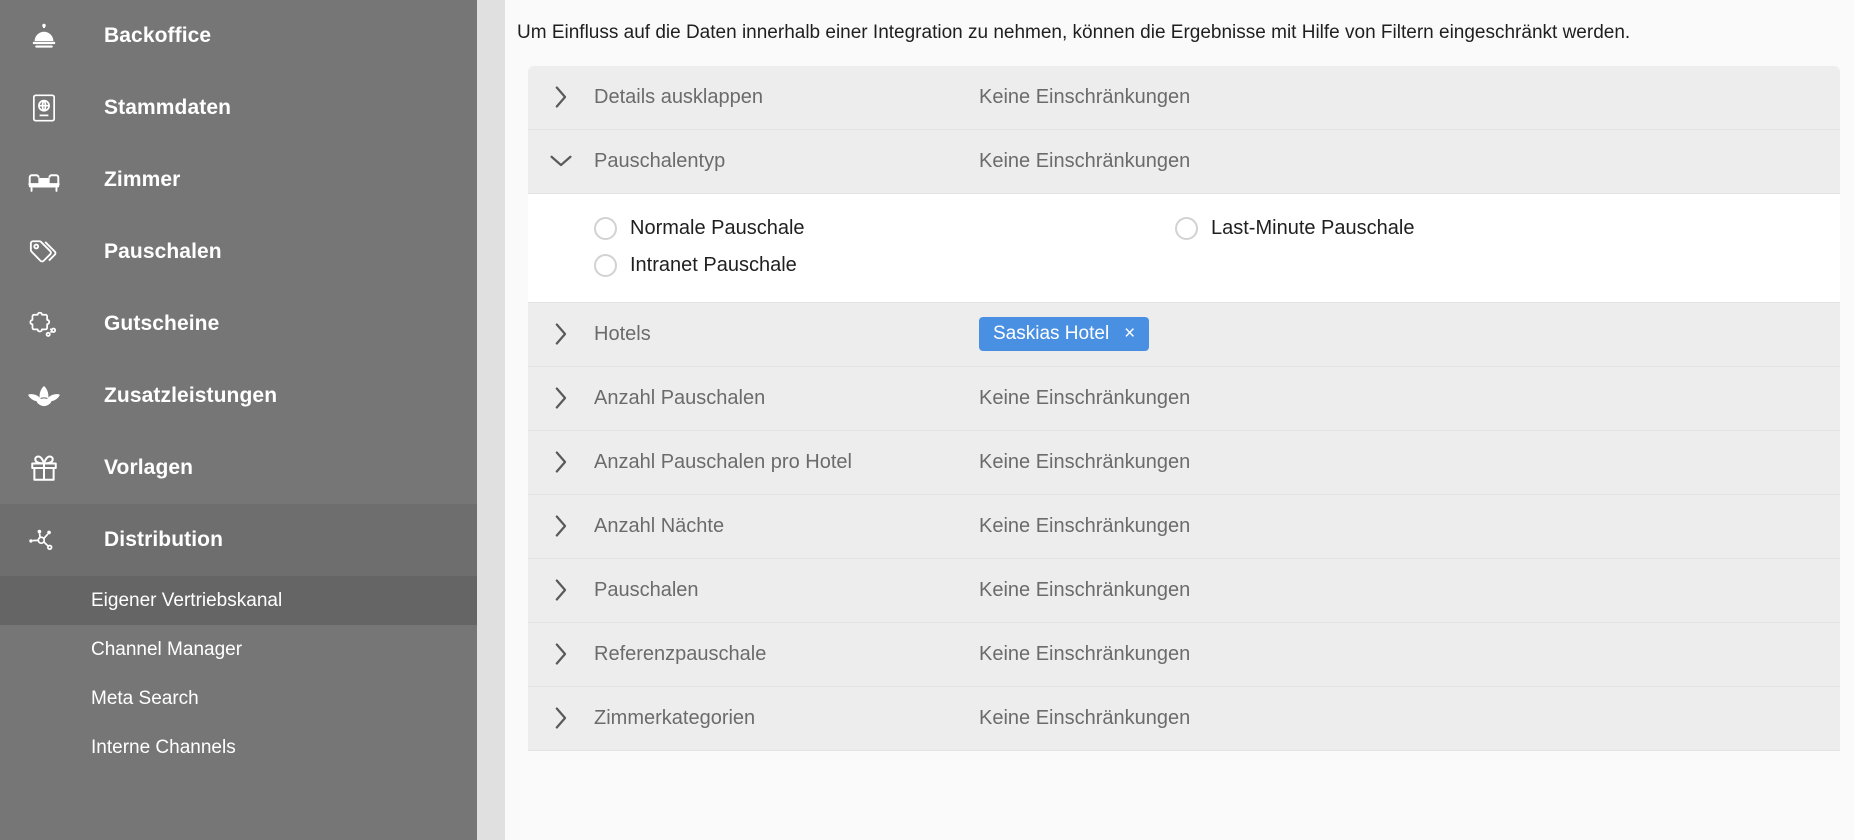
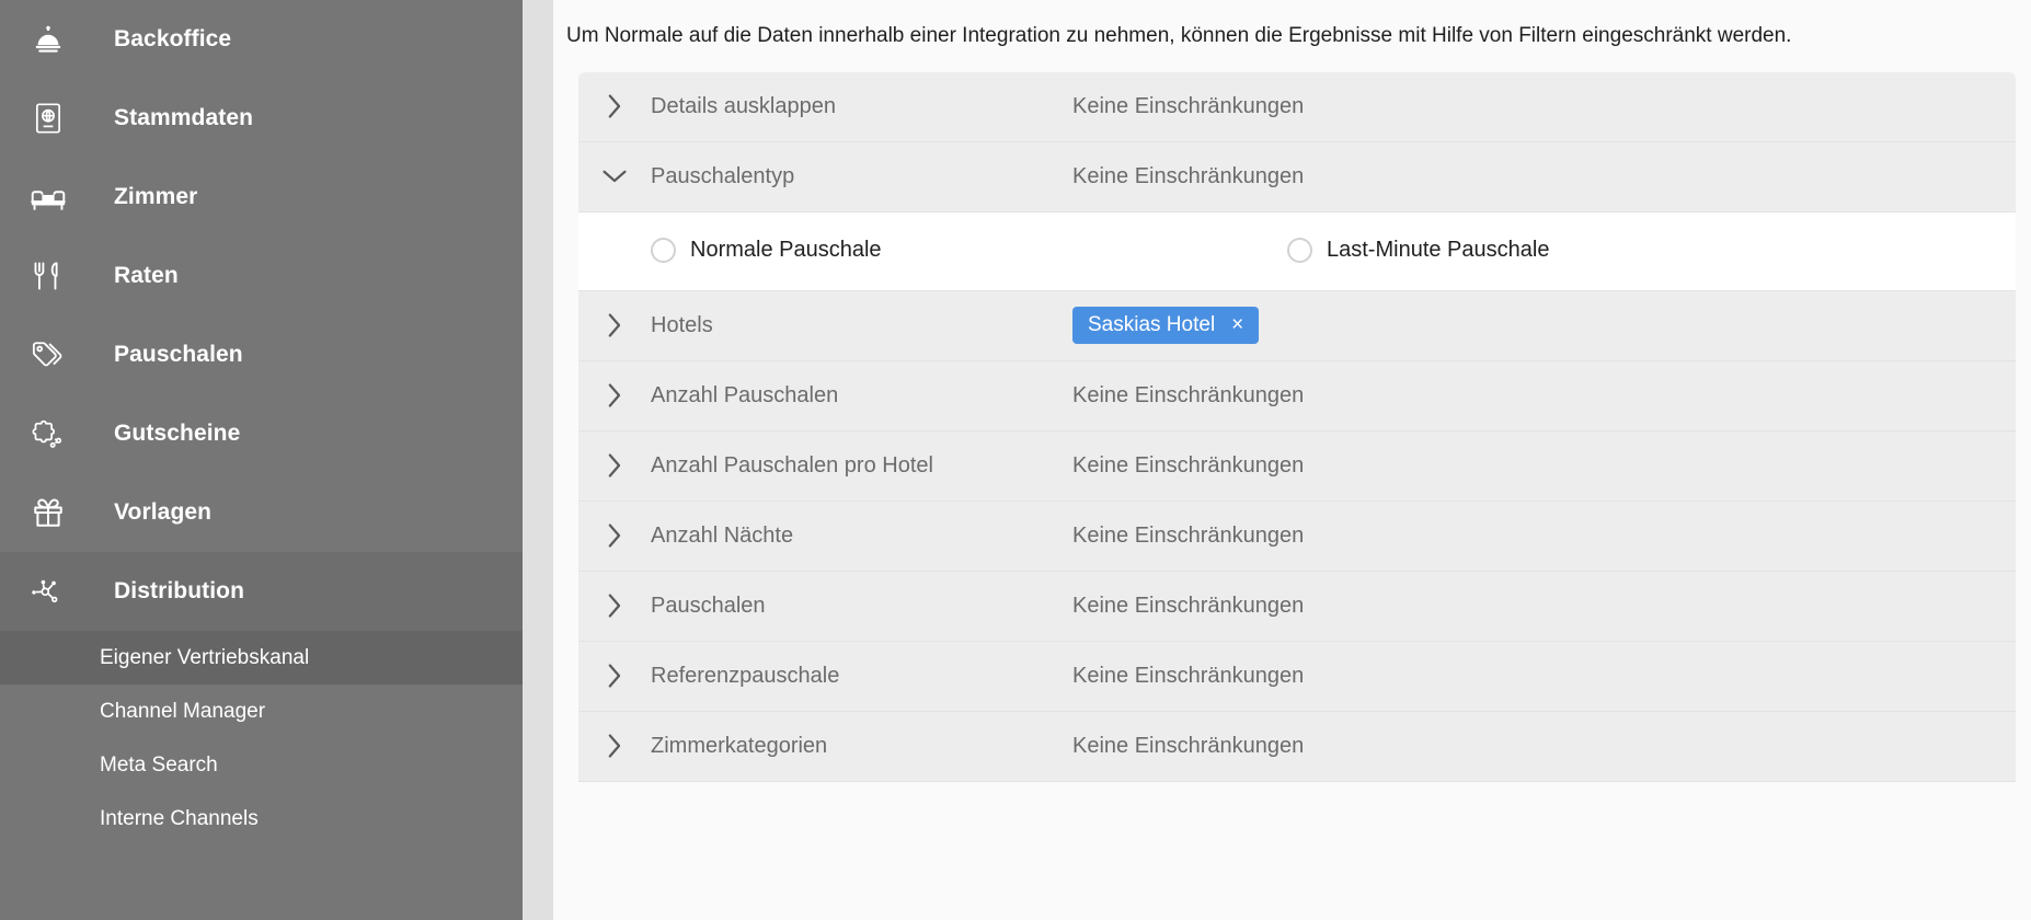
  Backoffice
  Stammdaten
  Zimmer
+ Raten
  Pauschalen
  Gutscheine
- Zusatzleistungen
  Vorlagen
  Distribution
  Eigener Vertriebskanal
  Channel Manager
  Meta Search
  Interne Channels
- Um Einfluss auf die Daten innerhalb einer Integration zu nehmen, können die Ergebnisse mit Hilfe von Filtern eingeschränkt werden.
+ Um Normale auf die Daten innerhalb einer Integration zu nehmen, können die Ergebnisse mit Hilfe von Filtern eingeschränkt werden.
  Details ausklappen
  Keine Einschränkungen
  Pauschalentyp
  Keine Einschränkungen
  Normale Pauschale
  Last-Minute Pauschale
- Intranet Pauschale
  Hotels
  Saskias Hotel
  ×
  Anzahl Pauschalen
  Keine Einschränkungen
  Anzahl Pauschalen pro Hotel
  Keine Einschränkungen
  Anzahl Nächte
  Keine Einschränkungen
  Pauschalen
  Keine Einschränkungen
  Referenzpauschale
  Keine Einschränkungen
  Zimmerkategorien
  Keine Einschränkungen
